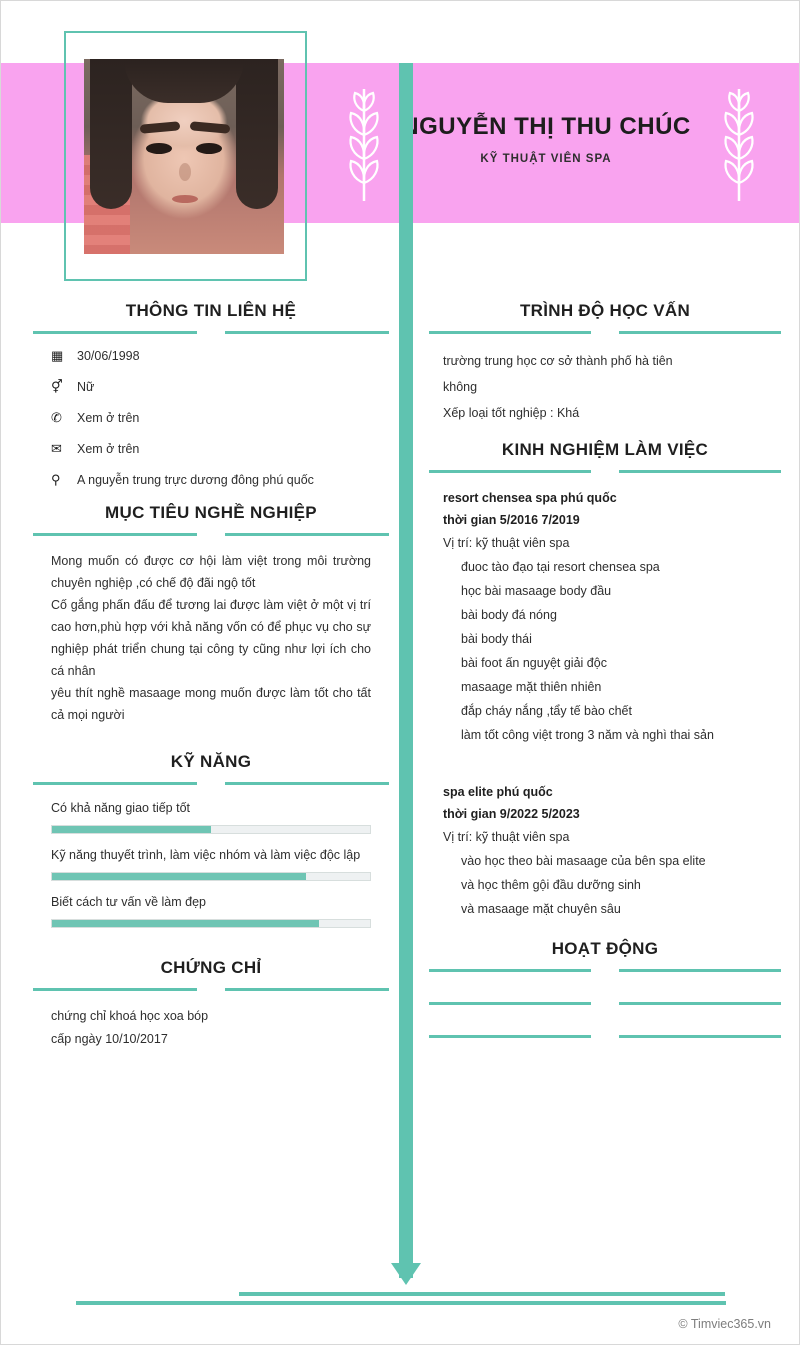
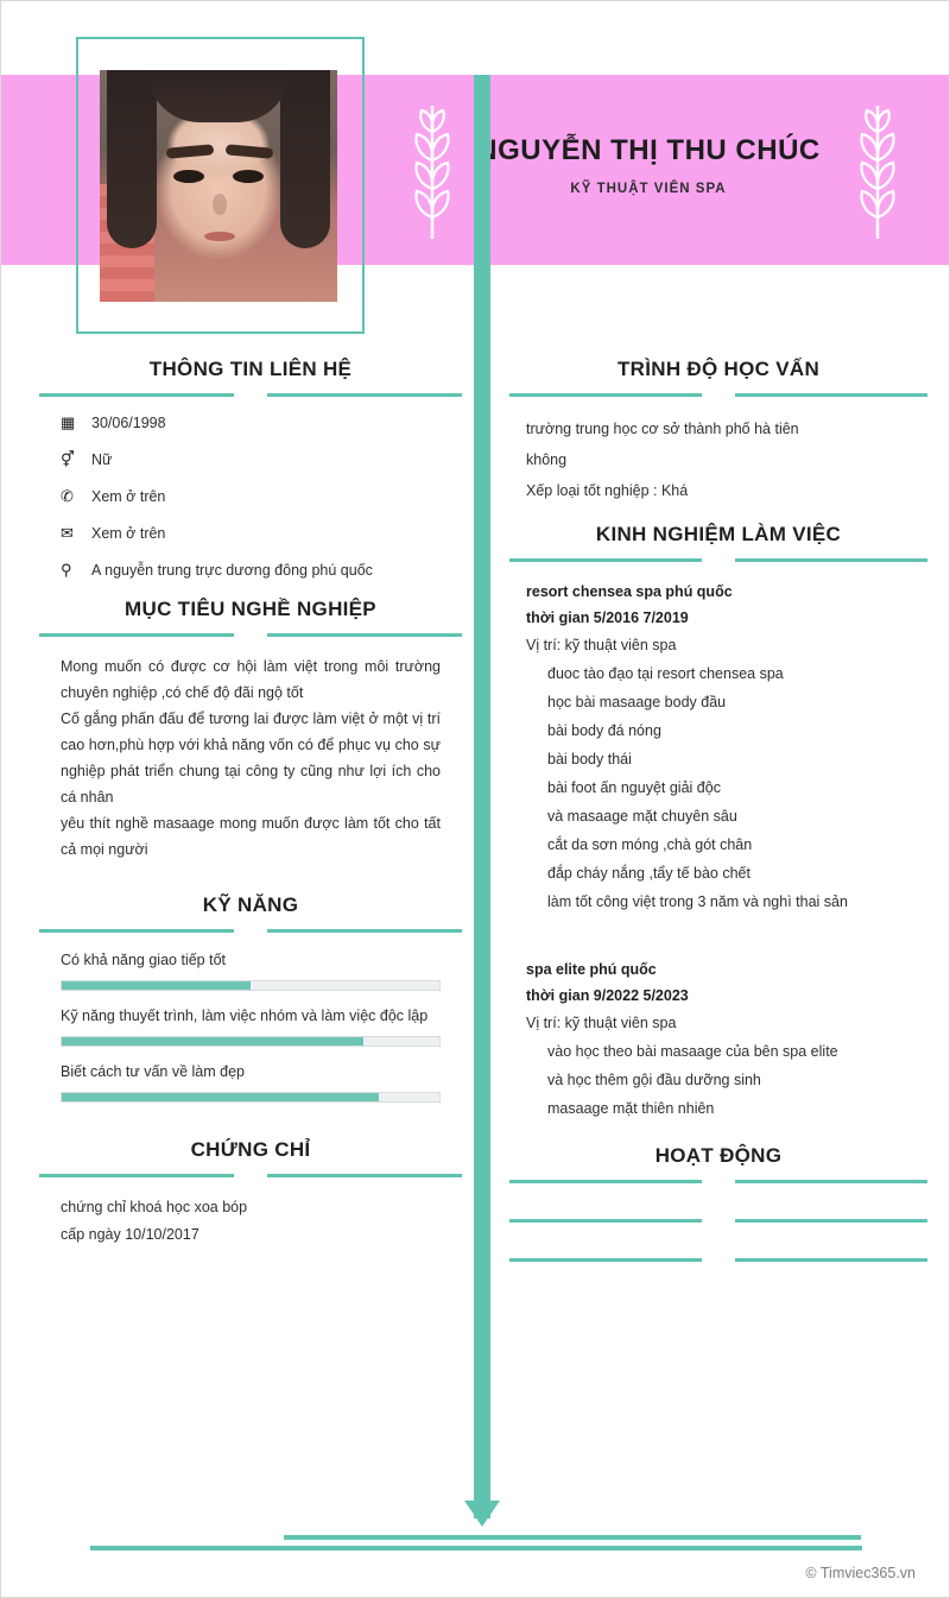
  GUYỄN THỊ THU CHÚC
  KỸ THUẬT VIÊN SPA
  THÔNG TIN LIÊN HỆ
  ▦
  30/06/1998
  ⚥
  Nữ
  ✆
  Xem ở trên
  ✉
  Xem ở trên
  ⚲
  A nguyễn trung trực dương đông phú quốc
  MỤC TIÊU NGHỀ NGHIỆP
  Mong muốn có được cơ hội làm việt trong môi trường chuyên nghiệp ,có chế độ đãi ngộ tốt
  Cố gắng phấn đấu để tương lai được làm việt ở một vị trí cao hơn,phù hợp với khả năng vốn có để phục vụ cho sự nghiệp phát triển chung tại công ty cũng như lợi ích cho cá nhân
  yêu thít nghề masaage mong muốn được làm tốt cho tất cả mọi người
  KỸ NĂNG
  Có khả năng giao tiếp tốt
  Kỹ năng thuyết trình, làm việc nhóm và làm việc độc lập
  Biết cách tư vấn về làm đẹp
  CHỨNG CHỈ
  chứng chỉ khoá học xoa bóp
  cấp ngày 10/10/2017
  TRÌNH ĐỘ HỌC VẤN
  trường trung học cơ sở thành phố hà tiên
  không
  Xếp loại tốt nghiệp : Khá
  KINH NGHIỆM LÀM VIỆC
  resort chensea spa phú quốc
  thời gian 5/2016 7/2019
  Vị trí: kỹ thuật viên spa
  đuoc tào đạo tại resort chensea spa
  học bài masaage body đầu
  bài body đá nóng
  bài body thái
  bài foot ấn nguyệt giải độc
- masaage mặt thiên nhiên
+ và masaage mặt chuyên sâu
+ cắt da sơn móng ,chà gót chân
  đắp cháy nắng ,tẩy tế bào chết
  làm tốt công việt trong 3 năm và nghì thai sản
  spa elite phú quốc
  thời gian 9/2022 5/2023
  Vị trí: kỹ thuật viên spa
  vào học theo bài masaage của bên spa elite
  và học thêm gội đầu dưỡng sinh
- và masaage mặt chuyên sâu
+ masaage mặt thiên nhiên
  HOẠT ĐỘNG
  © Timviec365.vn
